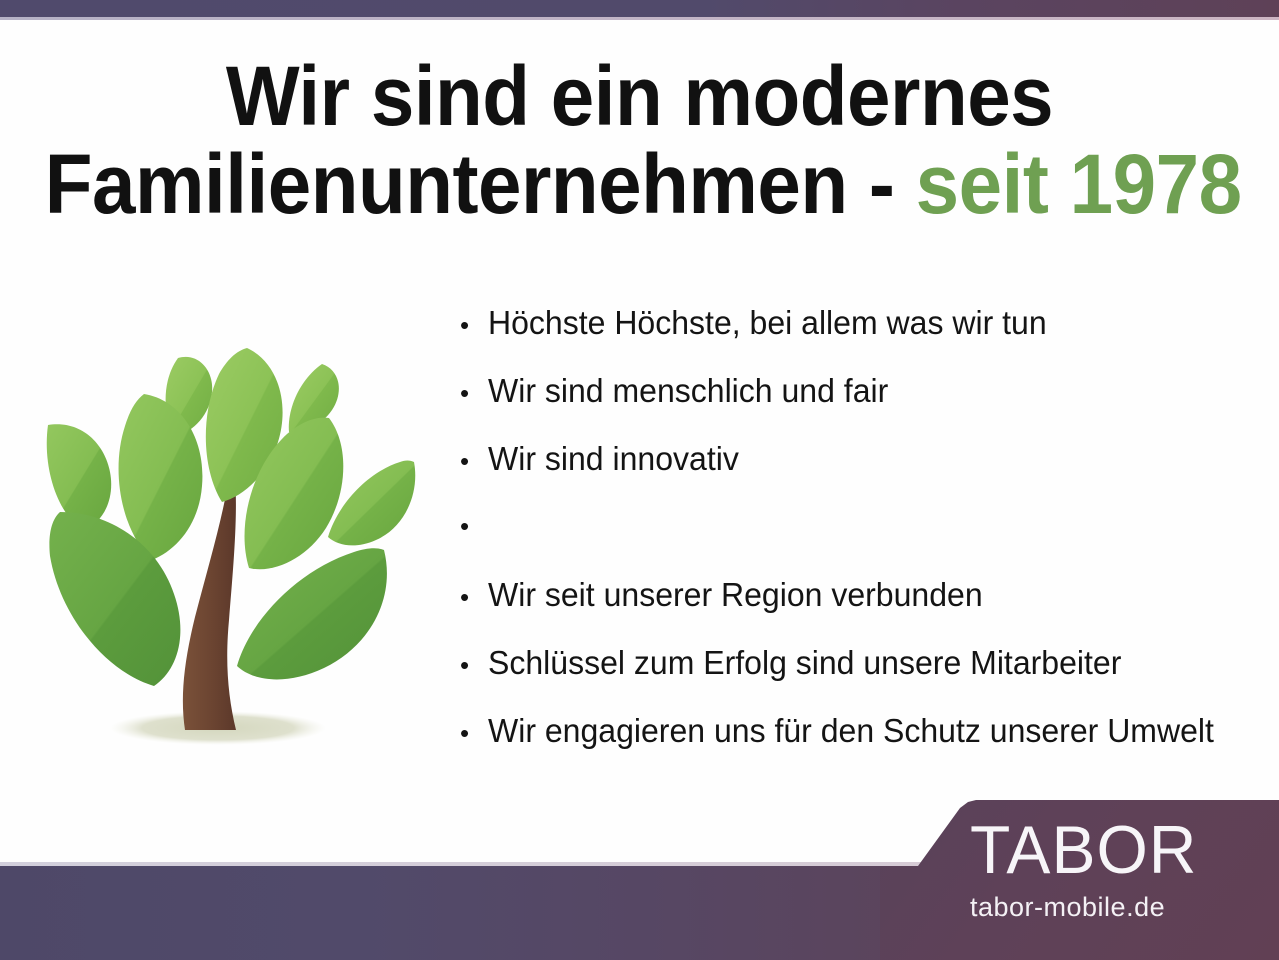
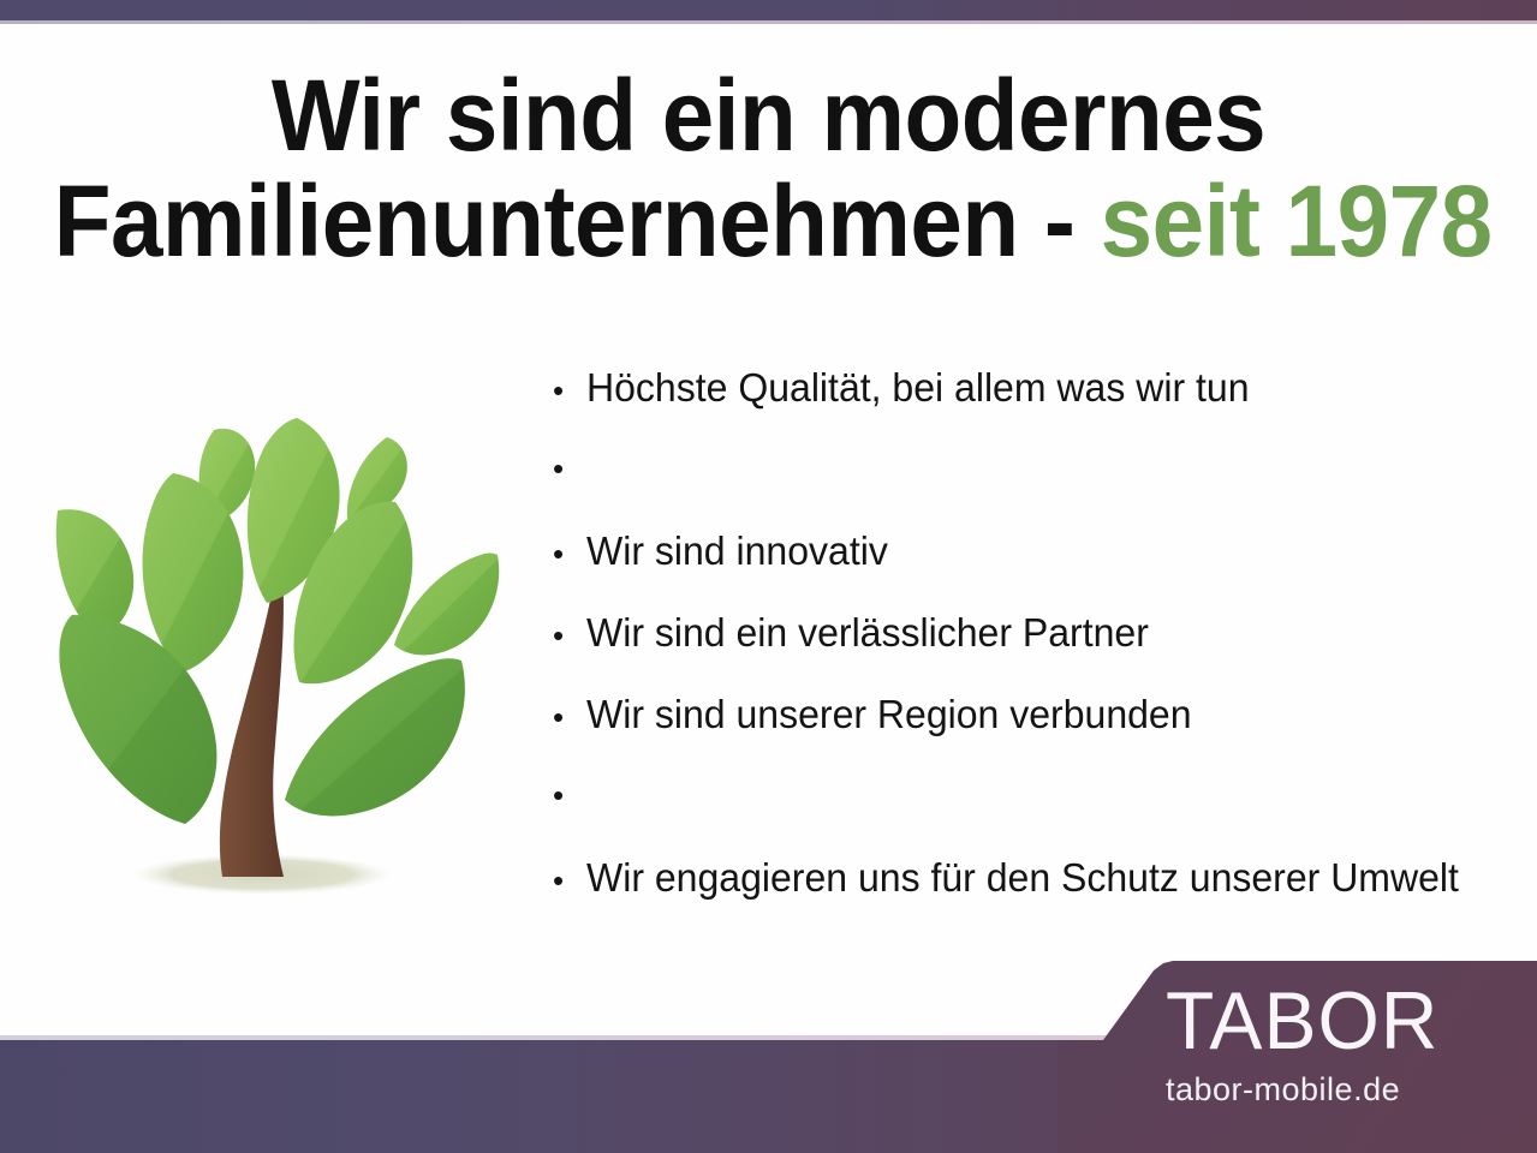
  Wir sind ein modernes
  Familienunternehmen - seit 1978
  •
- Höchste Höchste, bei allem was wir tun
+ Höchste Qualität, bei allem was wir tun
  •
- Wir sind menschlich und fair
  •
  Wir sind innovativ
  •
+ Wir sind ein verlässlicher Partner
  •
- Wir seit unserer Region verbunden
+ Wir sind unserer Region verbunden
  •
- Schlüssel zum Erfolg sind unsere Mitarbeiter
  •
  Wir engagieren uns für den Schutz unserer Umwelt
  TABOR
  tabor-mobile.de
